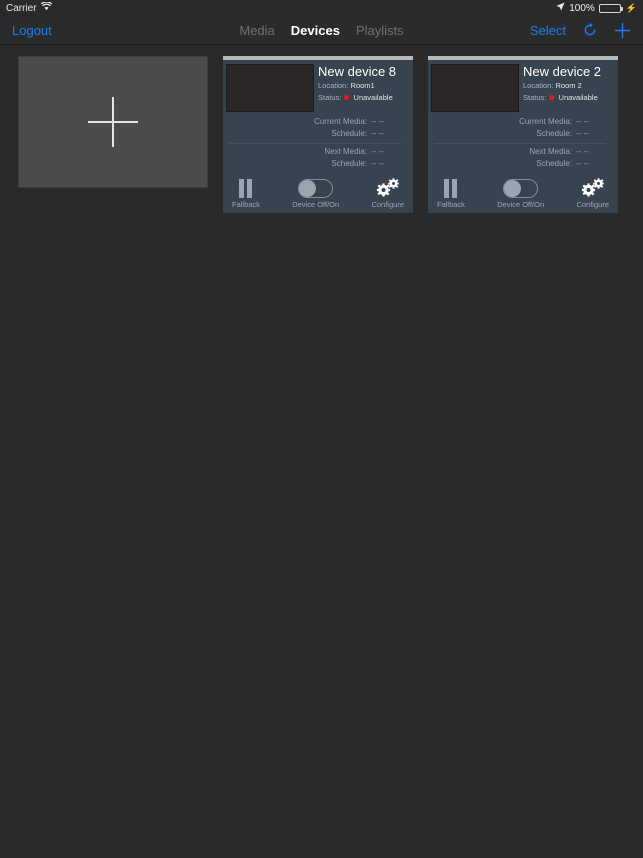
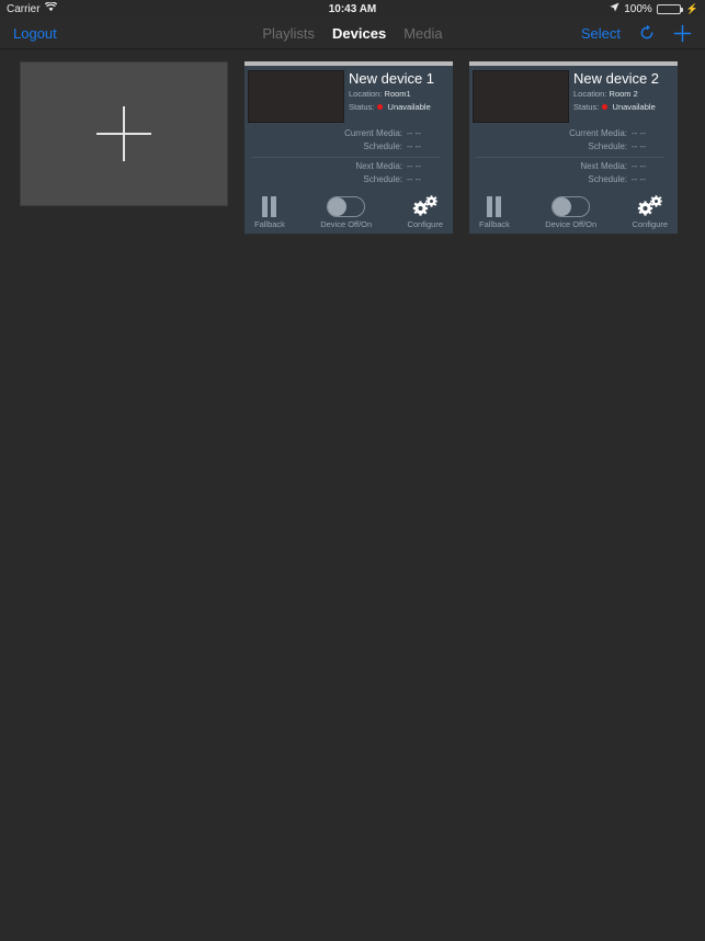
  Carrier
+ 10:43 AM
  100%
  ⚡
  Logout
- Media
+ Playlists
  Devices
- Playlists
+ Media
  Select
- New device 8
+ New device 1
  Location: Room1
  Status: Unavailable
  Current Media:
  -- --
  Schedule:
  -- --
  Next Media:
  -- --
  Schedule:
  -- --
  Fallback
  Device Off/On
  Configure
  New device 2
  Location: Room 2
  Status: Unavailable
  Current Media:
  -- --
  Schedule:
  -- --
  Next Media:
  -- --
  Schedule:
  -- --
  Fallback
  Device Off/On
  Configure
